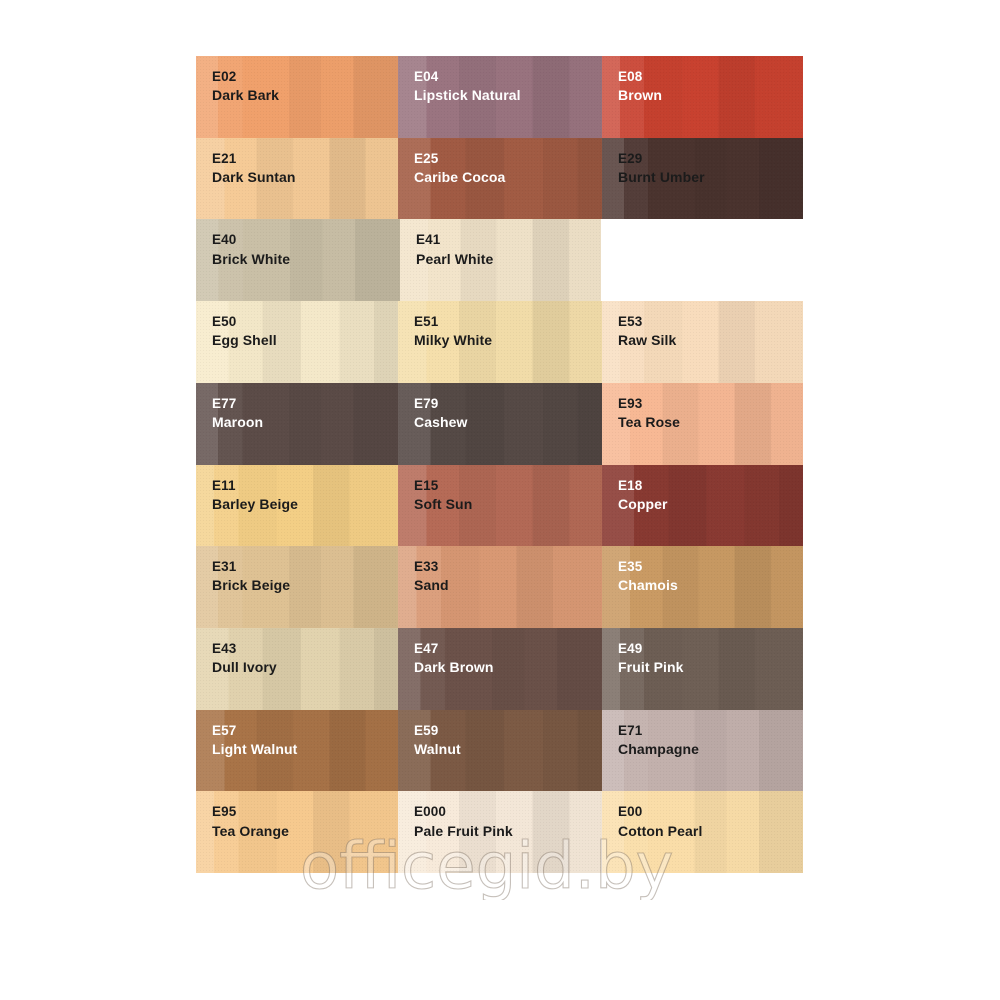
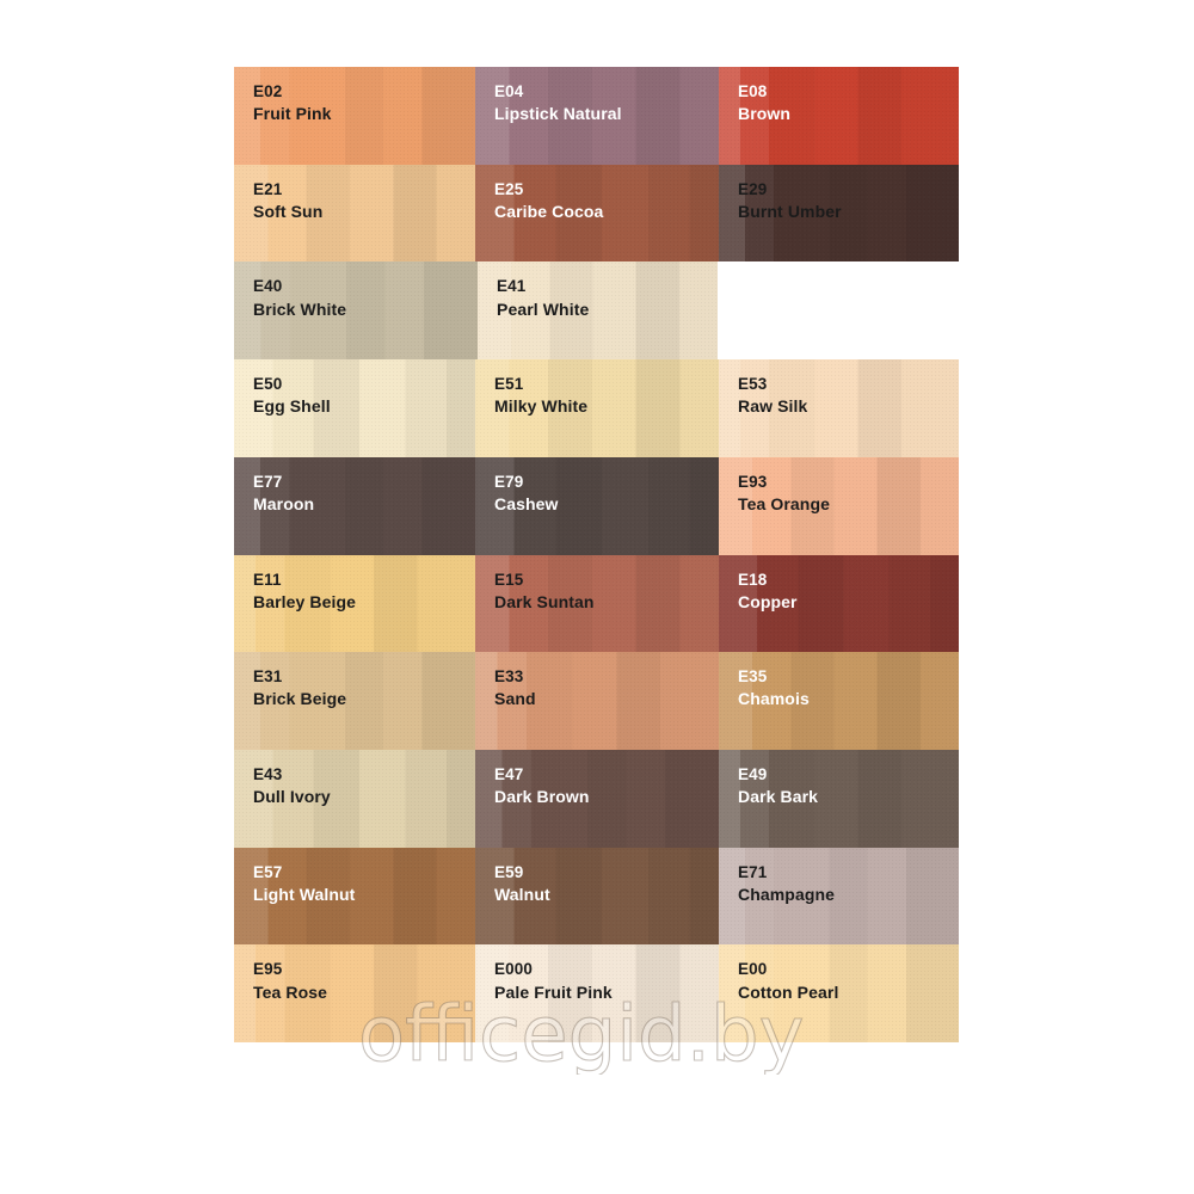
  E02
- Dark Bark
+ Fruit Pink
  E04
  Lipstick Natural
  E08
  Brown
  E21
- Dark Suntan
+ Soft Sun
  E25
  Caribe Cocoa
  E29
  Burnt Umber
  E40
  Brick White
  E41
  Pearl White
  E50
  Egg Shell
  E51
  Milky White
  E53
  Raw Silk
  E77
  Maroon
  E79
  Cashew
  E93
- Tea Rose
+ Tea Orange
  E11
  Barley Beige
  E15
- Soft Sun
+ Dark Suntan
  E18
  Copper
  E31
  Brick Beige
  E33
  Sand
  E35
  Chamois
  E43
  Dull Ivory
  E47
  Dark Brown
  E49
- Fruit Pink
+ Dark Bark
  E57
  Light Walnut
  E59
  Walnut
  E71
  Champagne
  E95
- Tea Orange
+ Tea Rose
  E000
  Pale Fruit Pink
  E00
  Cotton Pearl
  officegid.by
